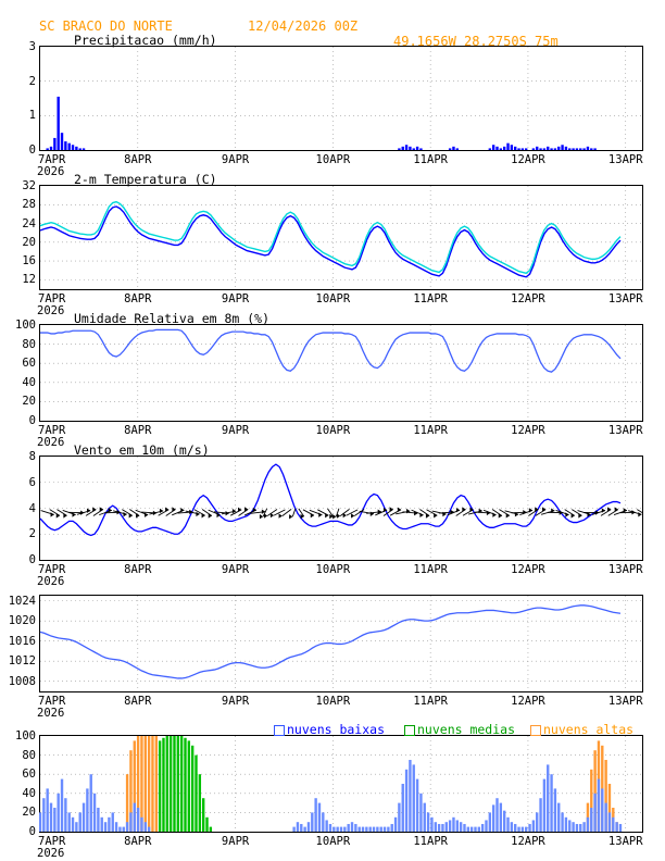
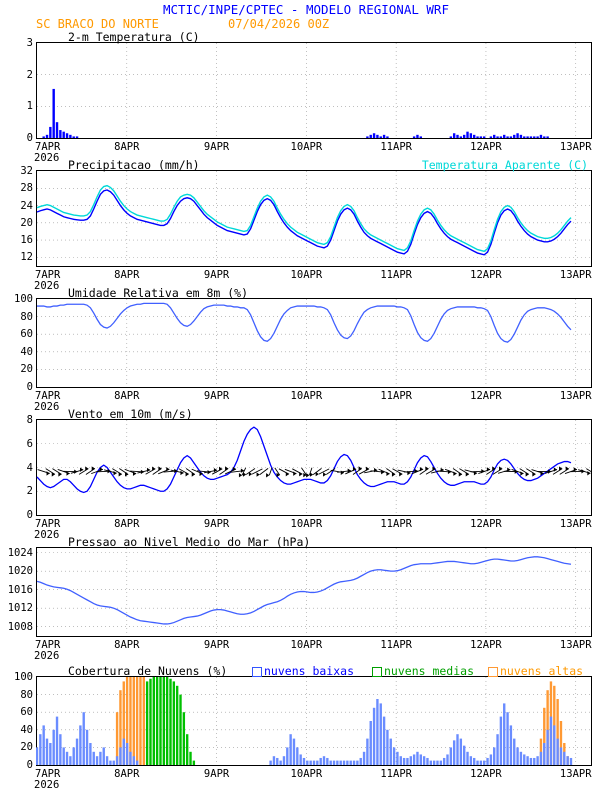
+ MCTIC/INPE/CPTEC - MODELO REGIONAL WRF
  SC BRACO DO NORTE
- 12/04/2026 00Z
+ 07/04/2026 00Z
- 49.1656W 28.2750S 75m
- Precipitacao (mm/h)
+ 2-m Temperatura (C)
  0
  1
  2
  3
  7APR
  8APR
  9APR
  10APR
  11APR
  12APR
  13APR
  2026
- 2-m Temperatura (C)
+ Precipitacao (mm/h)
+ Temperatura Aparente (C)
  12
  16
  20
  24
  28
  32
  7APR
  8APR
  9APR
  10APR
  11APR
  12APR
  13APR
  2026
  Umidade Relativa em 8m (%)
  0
  20
  40
  60
  80
  100
  7APR
  8APR
  9APR
  10APR
  11APR
  12APR
  13APR
  2026
  Vento em 10m (m/s)
  0
  2
  4
  6
  8
  7APR
  8APR
  9APR
  10APR
  11APR
  12APR
  13APR
  2026
+ Pressao ao Nivel Medio do Mar (hPa)
  1008
  1012
  1016
  1020
  1024
  7APR
  8APR
  9APR
  10APR
  11APR
  12APR
  13APR
  2026
+ Cobertura de Nuvens (%)
  nuvens baixas
  nuvens medias
  nuvens altas
  0
  20
  40
  60
  80
  100
  7APR
  8APR
  9APR
  10APR
  11APR
  12APR
  13APR
  2026
